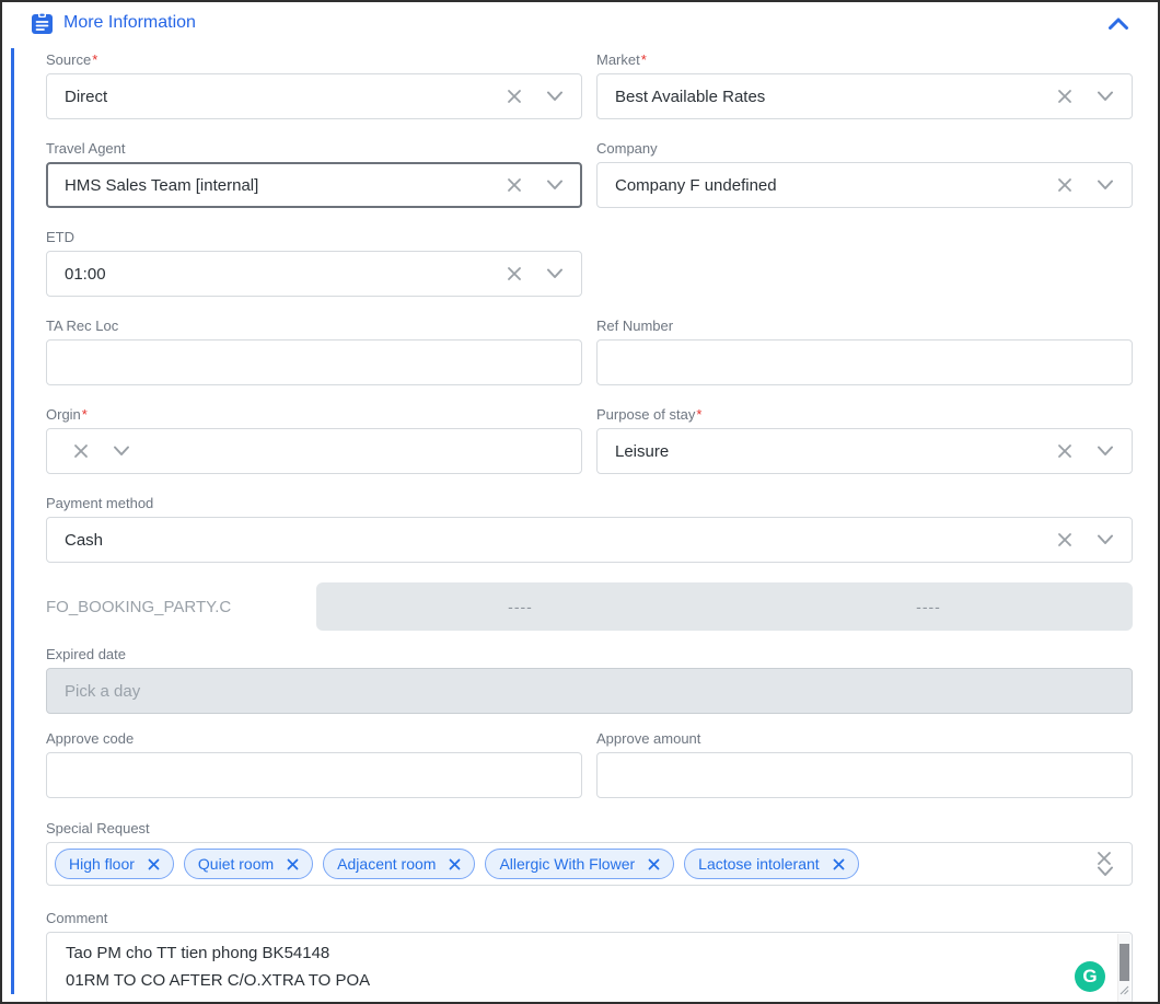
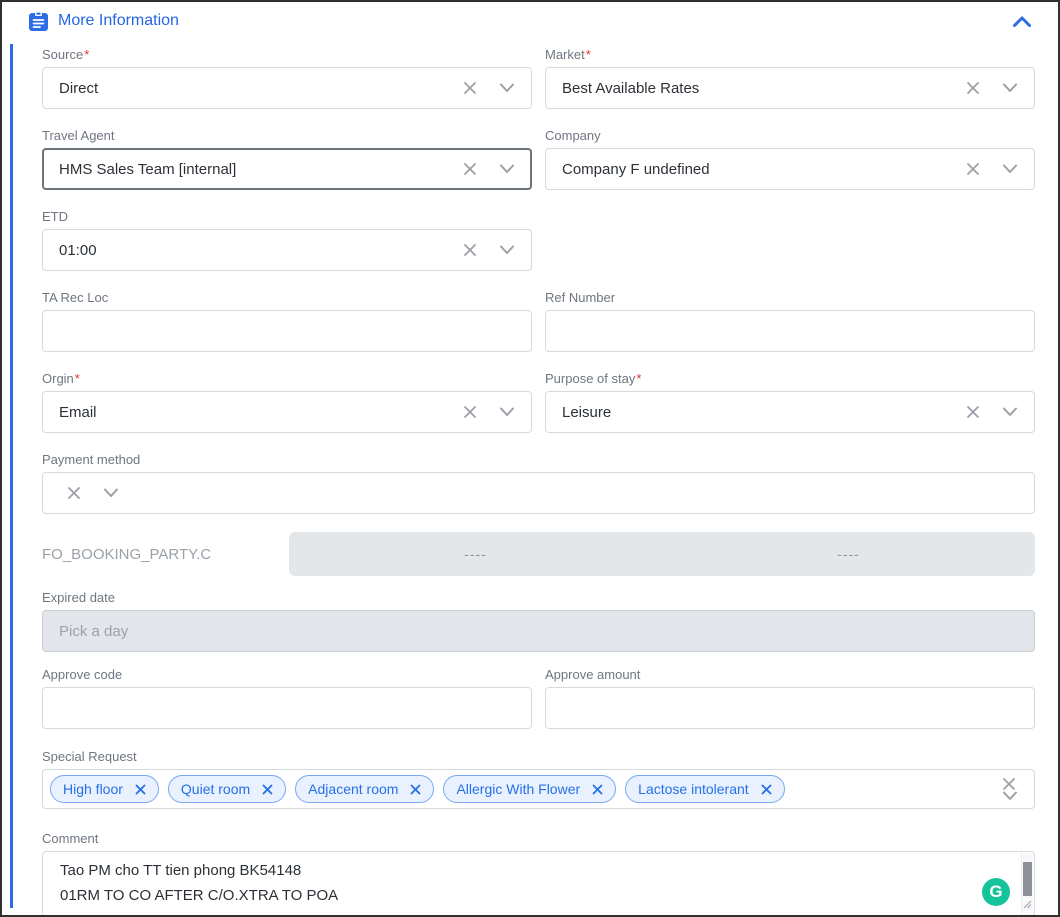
  More Information
  Source*
  Direct
  Market*
  Best Available Rates
  Travel Agent
  HMS Sales Team [internal]
  Company
  Company F undefined
  ETD
  01:00
  TA Rec Loc
  Ref Number
  Orgin*
+ Email
  Purpose of stay*
  Leisure
  Payment method
- Cash
  FO_BOOKING_PARTY.C
  ----
  ----
  Expired date
  Pick a day
  Approve code
  Approve amount
  Special Request
  High floor
  Quiet room
  Adjacent room
  Allergic With Flower
  Lactose intolerant
  Comment
  Tao PM cho TT tien phong BK54148
  01RM TO CO AFTER C/O.XTRA TO POA
  G
